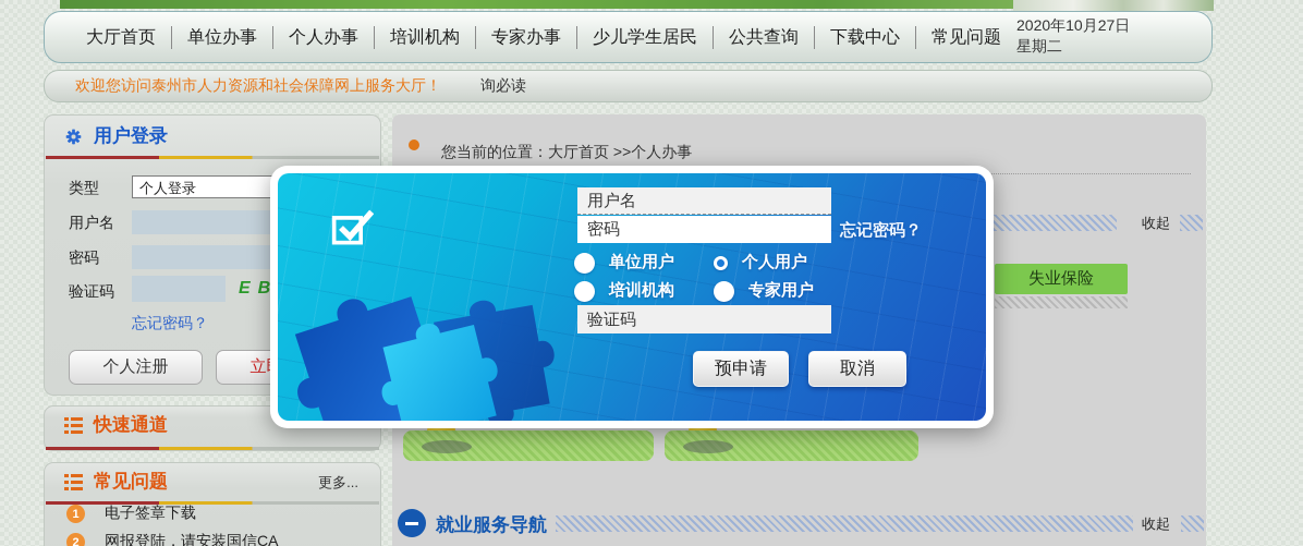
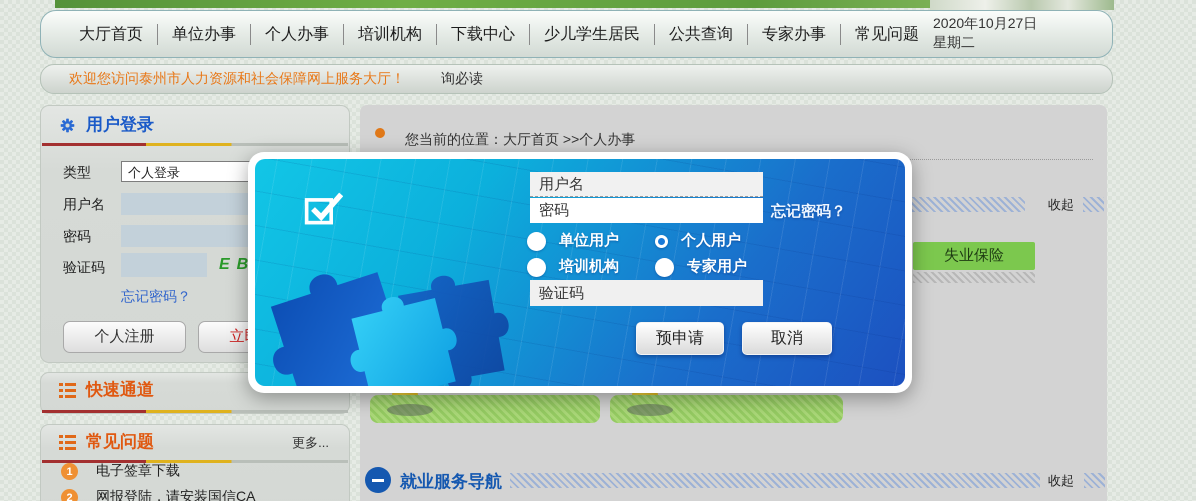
  大厅首页
  单位办事
  个人办事
  培训机构
- 专家办事
+ 下载中心
  少儿学生居民
  公共查询
- 下载中心
+ 专家办事
  常见问题
  2020年10月27日 星期二
  欢迎您访问泰州市人力资源和社会保障网上服务大厅！
  询必读
  用户登录
  类型
  个人登录
  用户名
  密码
  验证码
  EB
  忘记密码？
  个人注册
  快速通道
  常见问题
  更多...
  1
  电子签章下载
  2
  网报登陆，请安装国信CA
  您当前的位置：大厅首页 >>个人办事
  收起
  失业保险
  就业服务导航
  收起
  用户名
  密码
  忘记密码？
  单位用户
  个人用户
  培训机构
  专家用户
  验证码
  预申请
  取消
